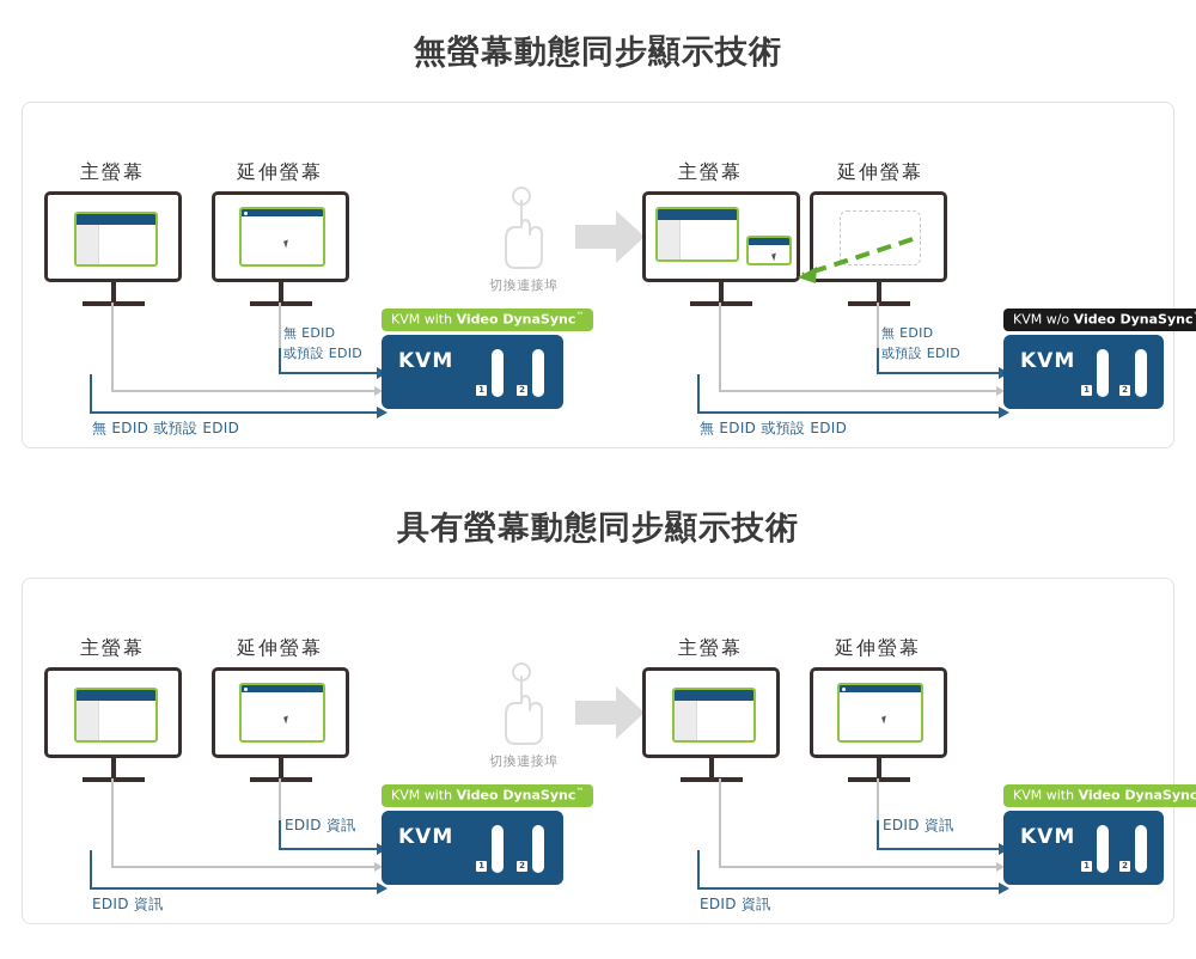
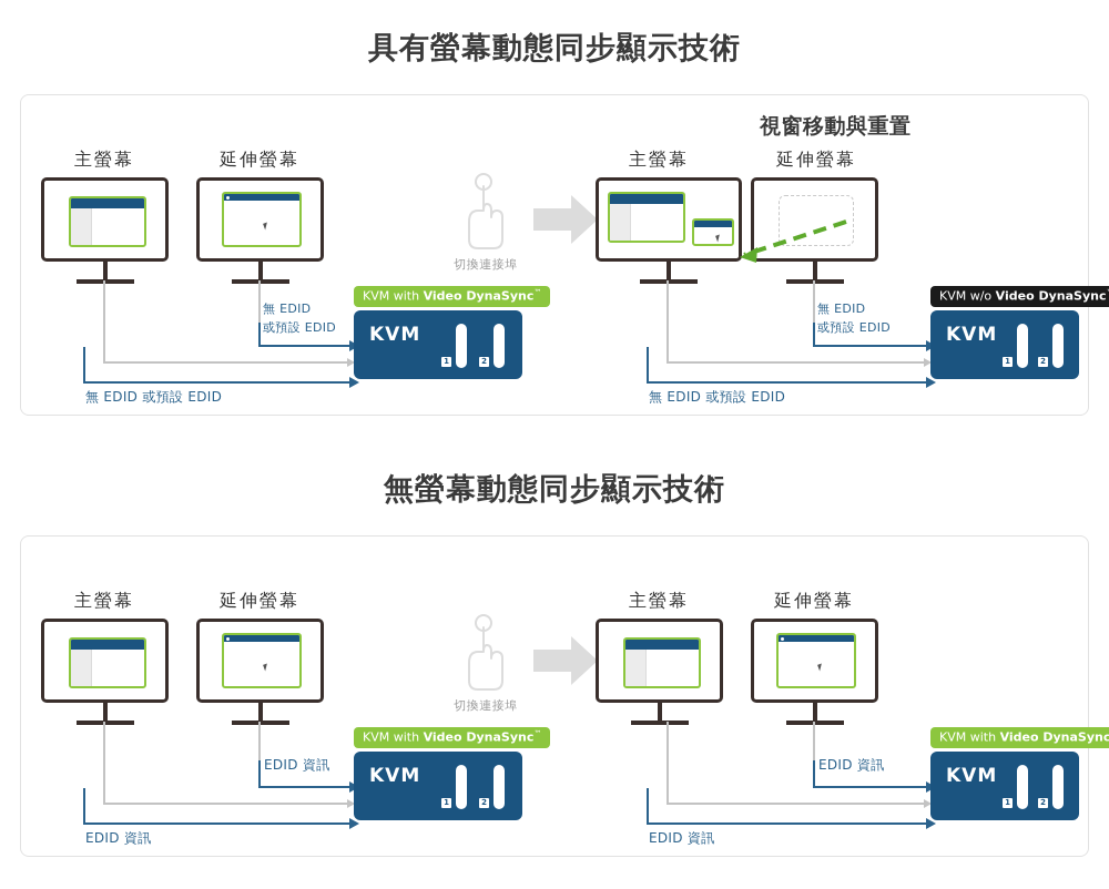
- 無螢幕動態同步顯示技術
+ 具有螢幕動態同步顯示技術
+ 視窗移動與重置
  主螢幕
  延伸螢幕
  無 EDID
  或預設 EDID
  無 EDID 或預設 EDID
  KVM with Video DynaSync™
  KVM
  1
  2
  切換連接埠
  主螢幕
  延伸螢幕
  無 EDID
  或預設 EDID
  無 EDID 或預設 EDID
  KVM w/o Video DynaSync
  KVM
  1
  2
- 具有螢幕動態同步顯示技術
+ 無螢幕動態同步顯示技術
  主螢幕
  延伸螢幕
  EDID 資訊
  EDID 資訊
  KVM with Video DynaSync™
  KVM
  1
  2
  切換連接埠
  主螢幕
  延伸螢幕
  EDID 資訊
  EDID 資訊
  KVM with Video DynaSync
  KVM
  1
  2
